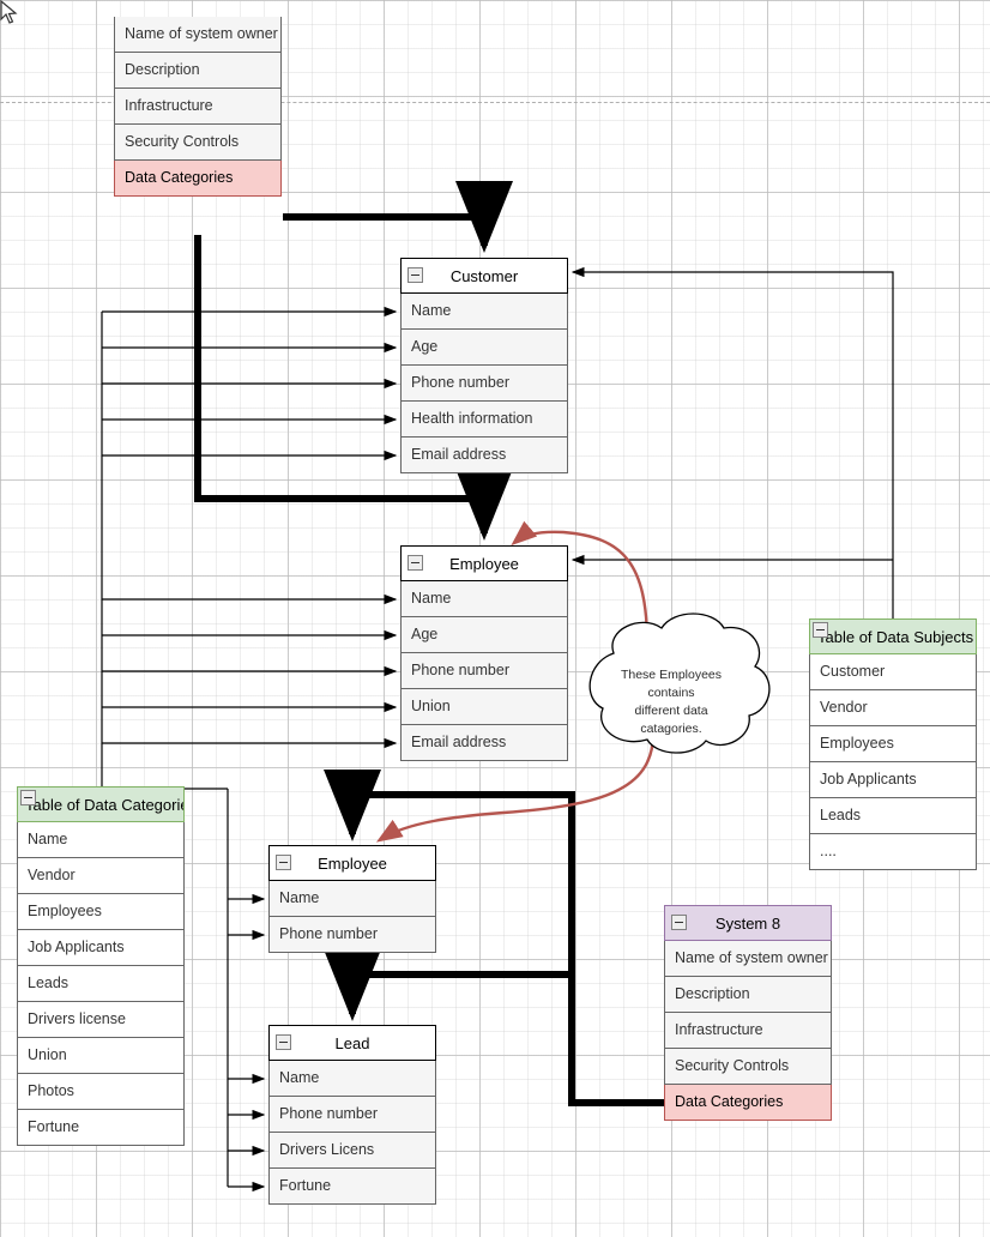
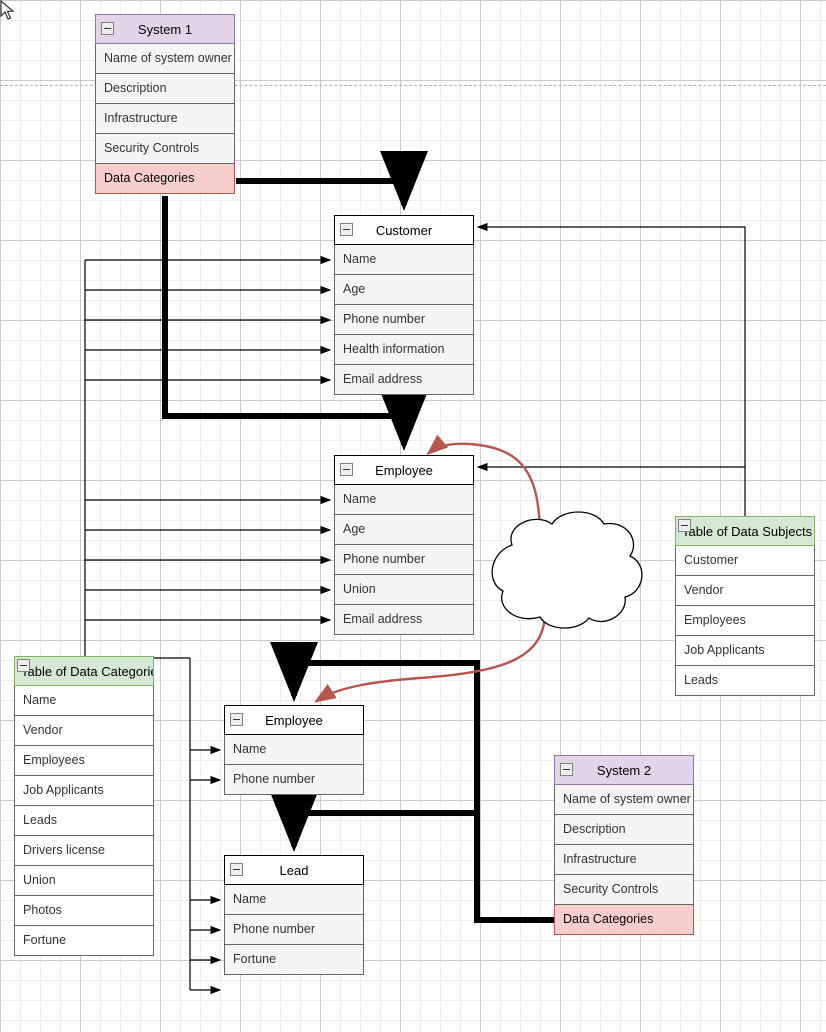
+ System 1
  Name of system owner
  Description
  Infrastructure
  Security Controls
  Data Categories
  Customer
  Name
  Age
  Phone number
  Health information
  Email address
  Employee
  Name
  Age
  Phone number
  Union
  Email address
  able of Data Subjects
  Customer
  Vendor
  Employees
  Job Applicants
  Leads
- ....
  able of Data Categori
  Name
  Vendor
  Employees
  Job Applicants
  Leads
  Drivers license
  Union
  Photos
  Fortune
  Employee
  Name
  Phone number
  Lead
  Name
  Phone number
- Drivers Licens
  Fortune
- System 8
+ System 2
  Name of system owner
  Description
  Infrastructure
  Security Controls
  Data Categories
- These Employees contains
- different data catagories.
